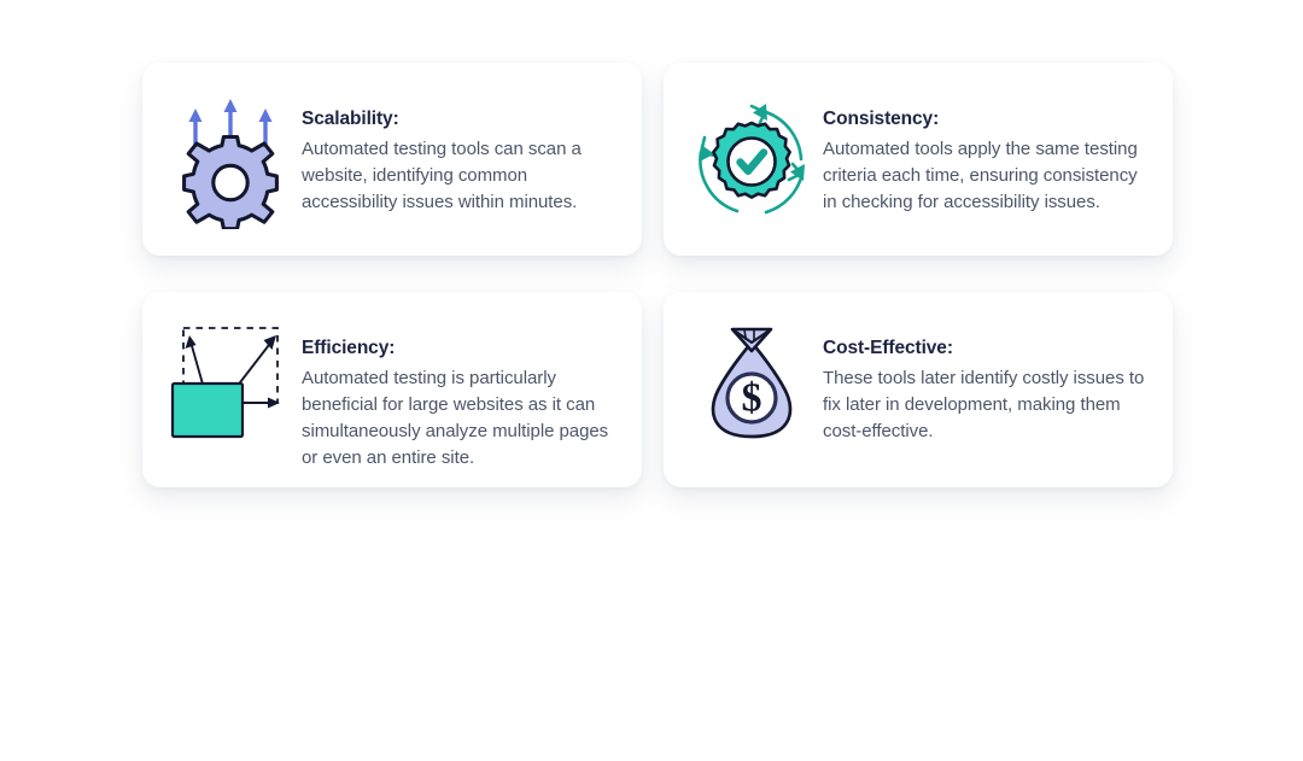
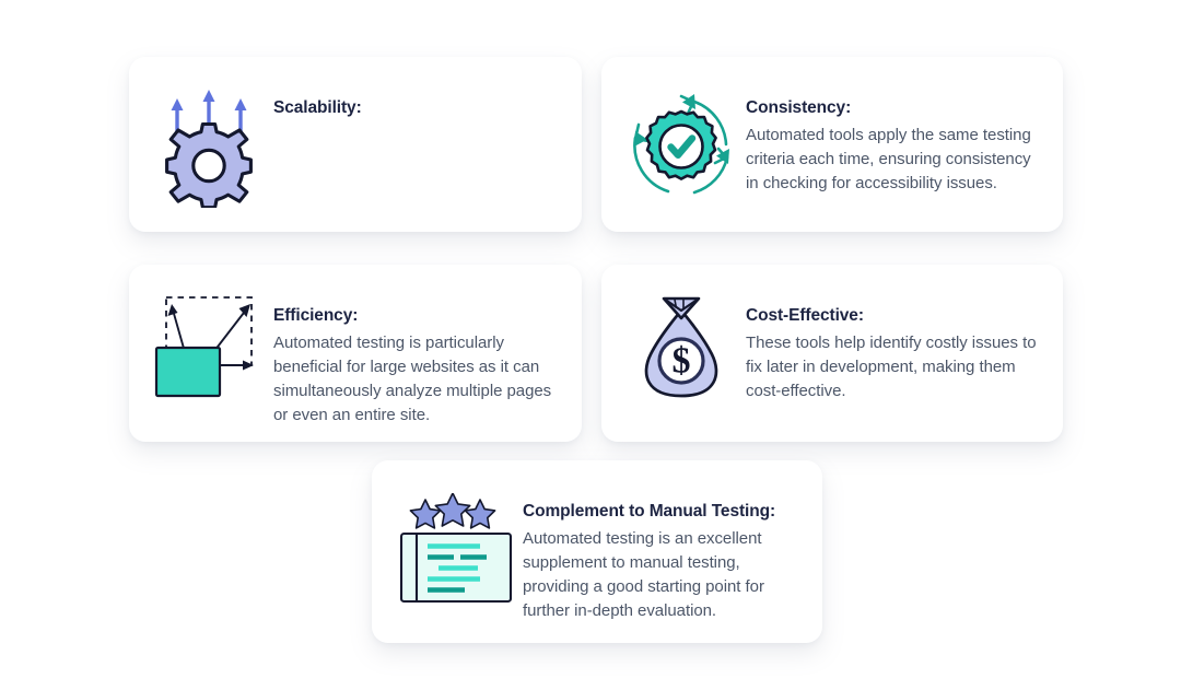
  Scalability:
- Automated testing tools can scan a website, identifying common accessibility issues within minutes.
  Consistency:
  Automated tools apply the same testing criteria each time, ensuring consistency in checking for accessibility issues.
  Efficiency:
  Automated testing is particularly beneficial for large websites as it can simultaneously analyze multiple pages or even an entire site.
  $
  Cost-Effective:
- These tools later identify costly issues to fix later in development, making them cost-effective.
+ These tools help identify costly issues to fix later in development, making them cost-effective.
+ Complement to Manual Testing:
+ Automated testing is an excellent supplement to manual testing, providing a good starting point for further in-depth evaluation.
